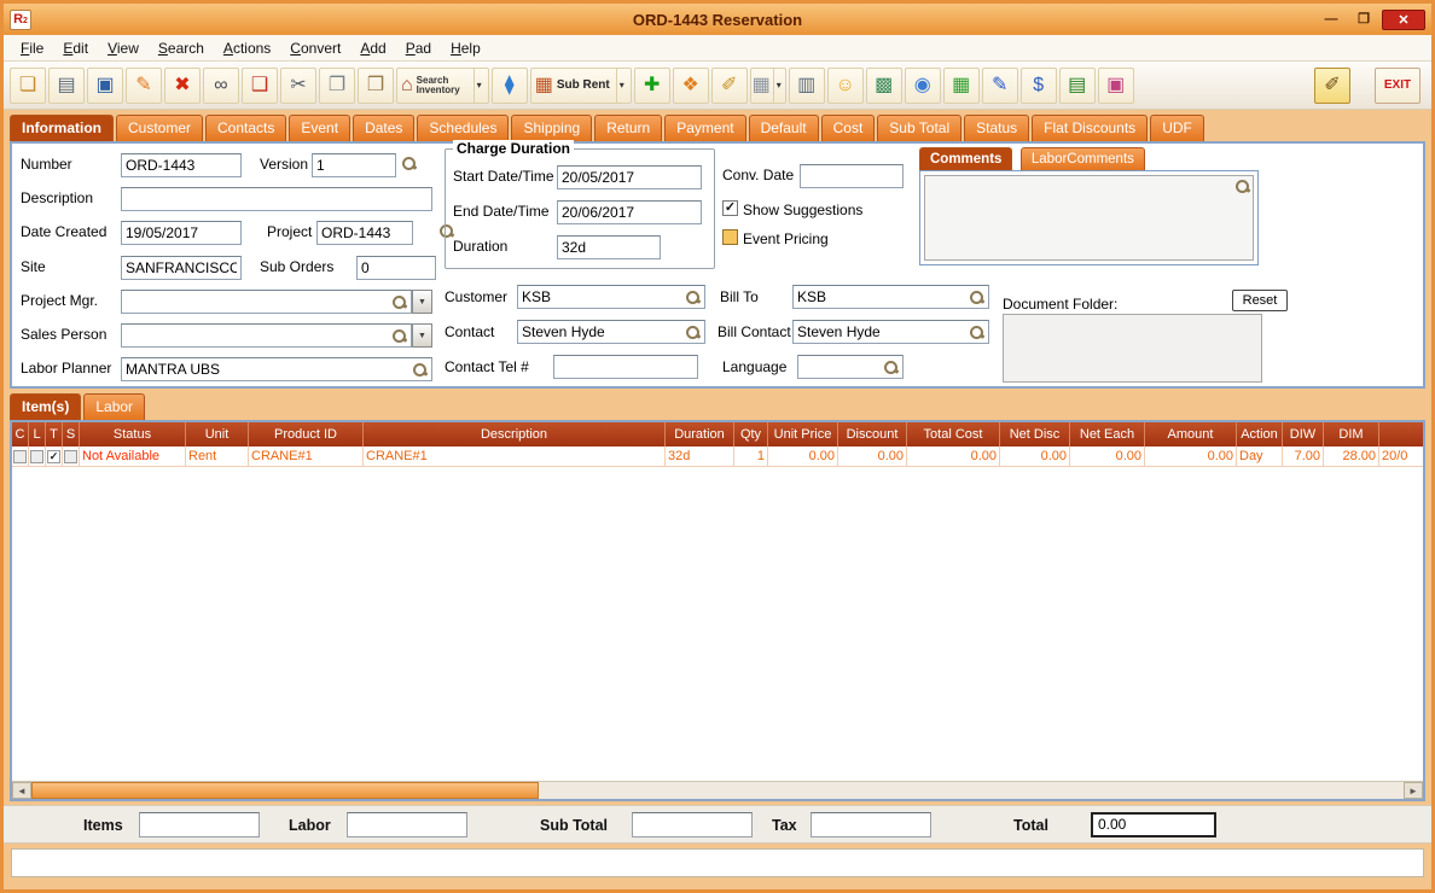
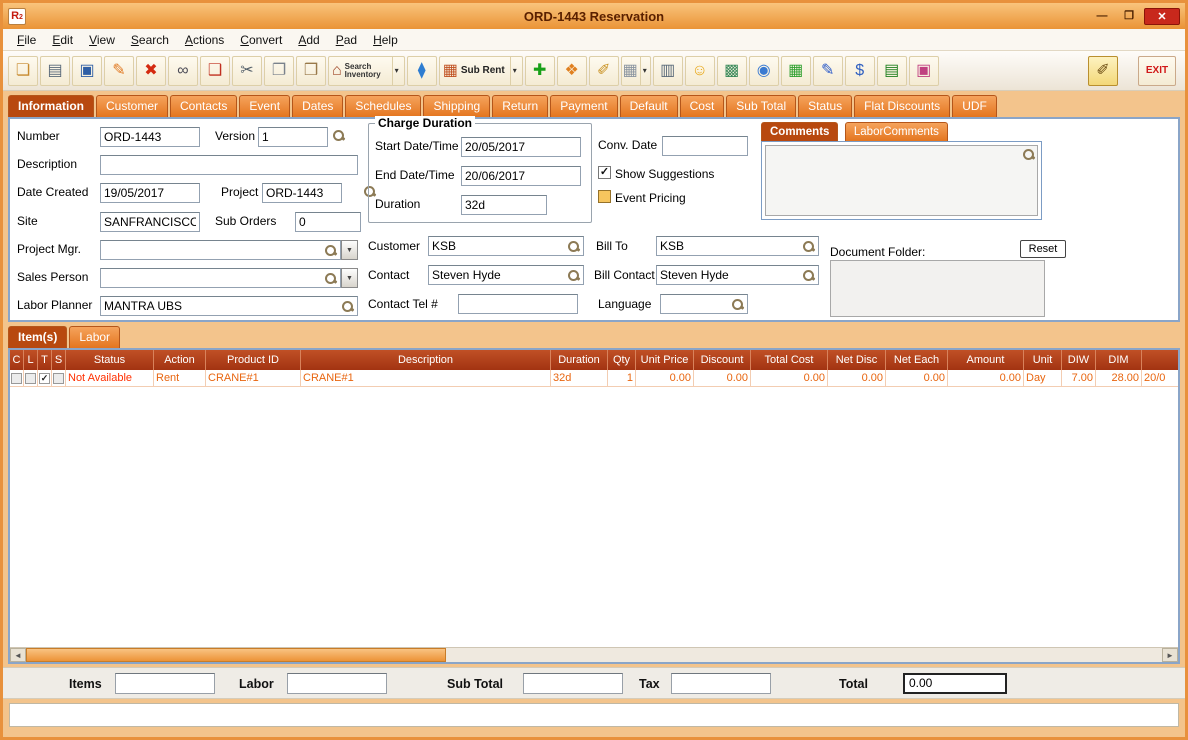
  ORD-1443 Reservation
  —
  ❐
  ✕
  File
  Edit
  View
  Search
  Actions
  Convert
  Add
  Pad
  Help
  ❏
  ▤
  ▣
  ✎
  ✖
  ∞
  ❑
  ✂
  ❐
  ❒
  ⌂
  Search Inventory
  ▾
  ⧫
  ▦
  Sub Rent
  ▾
  ✚
  ❖
  ✐
  ▦
  ▾
  ▥
  ☺
  ▩
  ◉
  ▦
  ✎
  $
  ▤
  ▣
  ✐
  EXIT
  Information Customer Contacts Event Dates Schedules Shipping Return Payment Default Cost Sub Total Status Flat Discounts UDF
  Number
  ORD-1443
  Version
  1
  Description
  Date Created
  19/05/2017
  Project
  ORD-1443
  Site
  SANFRANCISCO
  Sub Orders
  0
  Project Mgr.
  Sales Person
  Labor Planner
  MANTRA UBS
  Charge Duration
  Start Date/Time
  20/05/2017
  End Date/Time
  20/06/2017
  Duration
  32d
  Conv. Date
  ✓
  Show Suggestions
  Event Pricing
  Customer
  KSB
  Bill To
  KSB
  Contact
  Steven Hyde
  Bill Contact
  Steven Hyde
  Contact Tel #
  Language
  Comments LaborComments
  Document Folder:
  Reset
  Item(s) Labor
  C
  L
  T
  S
  Status
- Unit
+ Action
  Product ID
  Description
  Duration
  Qty
  Unit Price
  Discount
  Total Cost
  Net Disc
  Net Each
  Amount
- Action
+ Unit
  DIW
  DIM
  ✓
  Not Available
  Rent
  CRANE#1
  CRANE#1
  32d
  1
  0.00
  0.00
  0.00
  0.00
  0.00
  0.00
  Day
  7.00
  28.00
  20/0
  ◄
  ►
  Items
  Labor
  Sub Total
  Tax
  Total
  0.00
